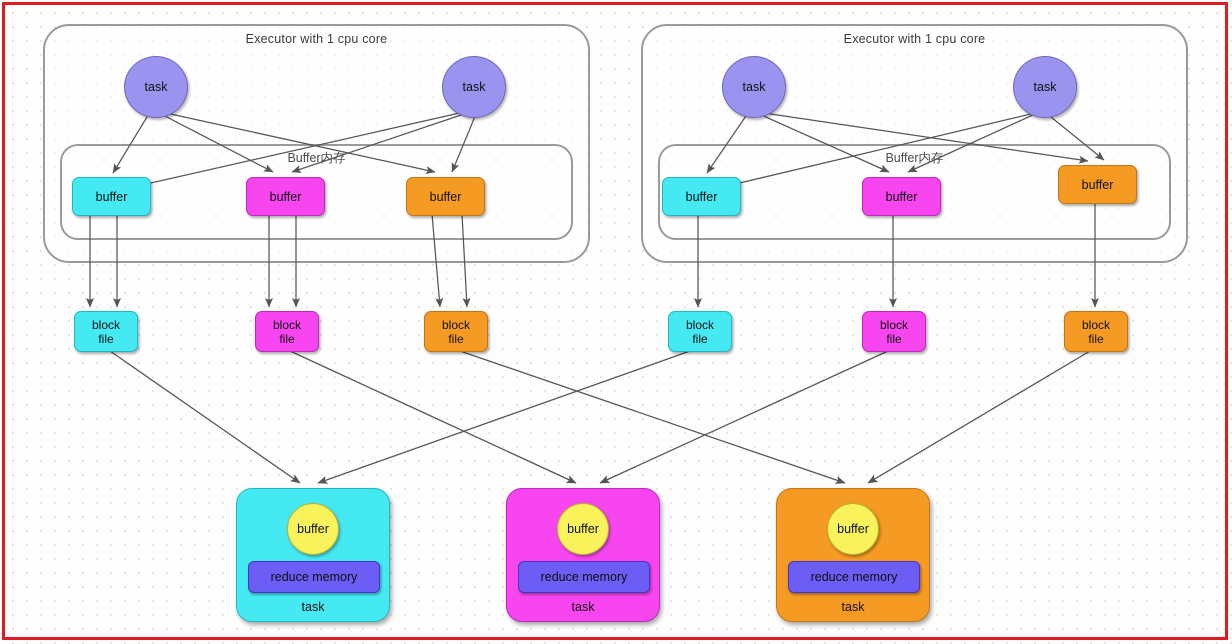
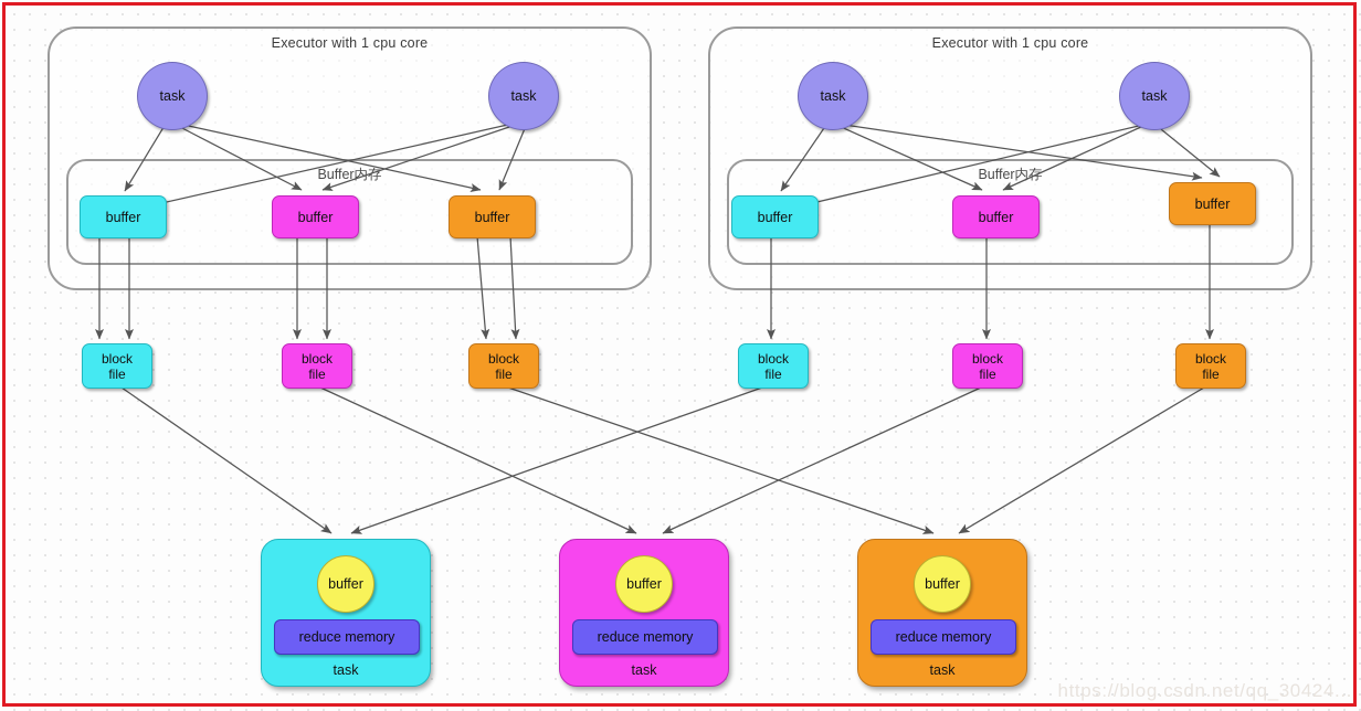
  Executor with 1 cpu core
  Buffer内存
  task
  task
  buffer
  buffer
  buffer
  Executor with 1 cpu core
  Buffer内
  task
  task
  buffer
  buffer
  buffer
  block
  file
  block
  file
  block
  file
  block
  file
  block
  file
  block
  file
  buffer
  reduce memory
  task
  buffer
  reduce memory
  task
  buffer
  reduce memory
  task
+ https://blog.csdn.net/qq_30424...
